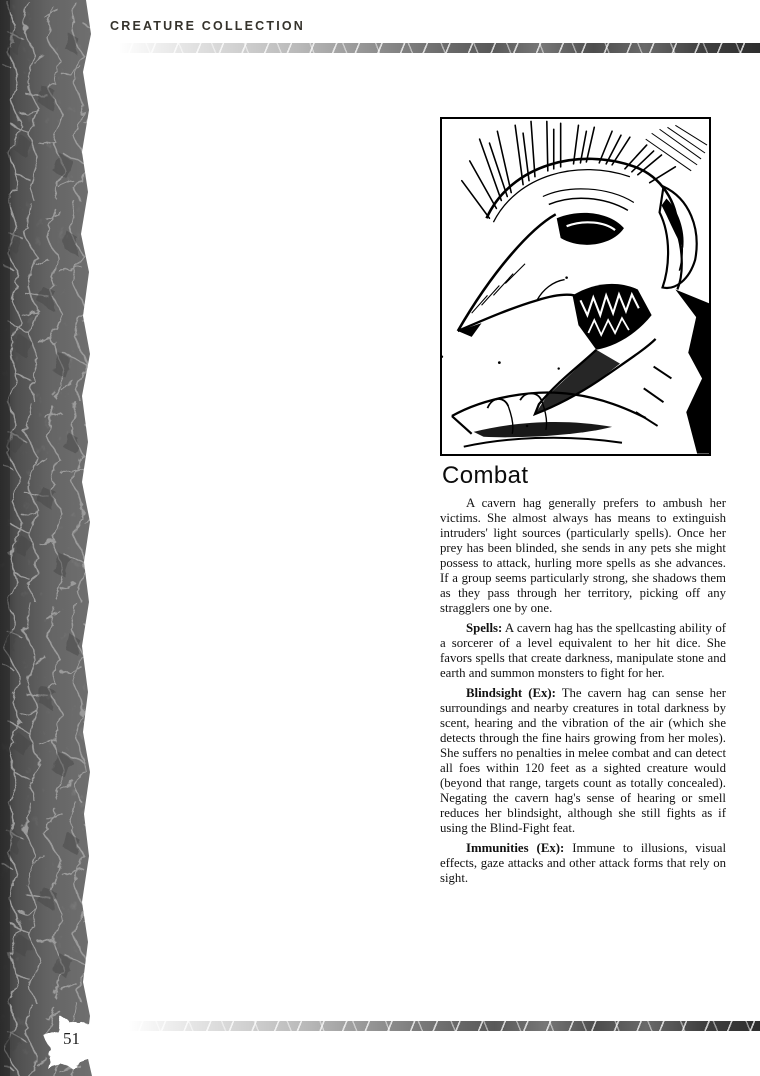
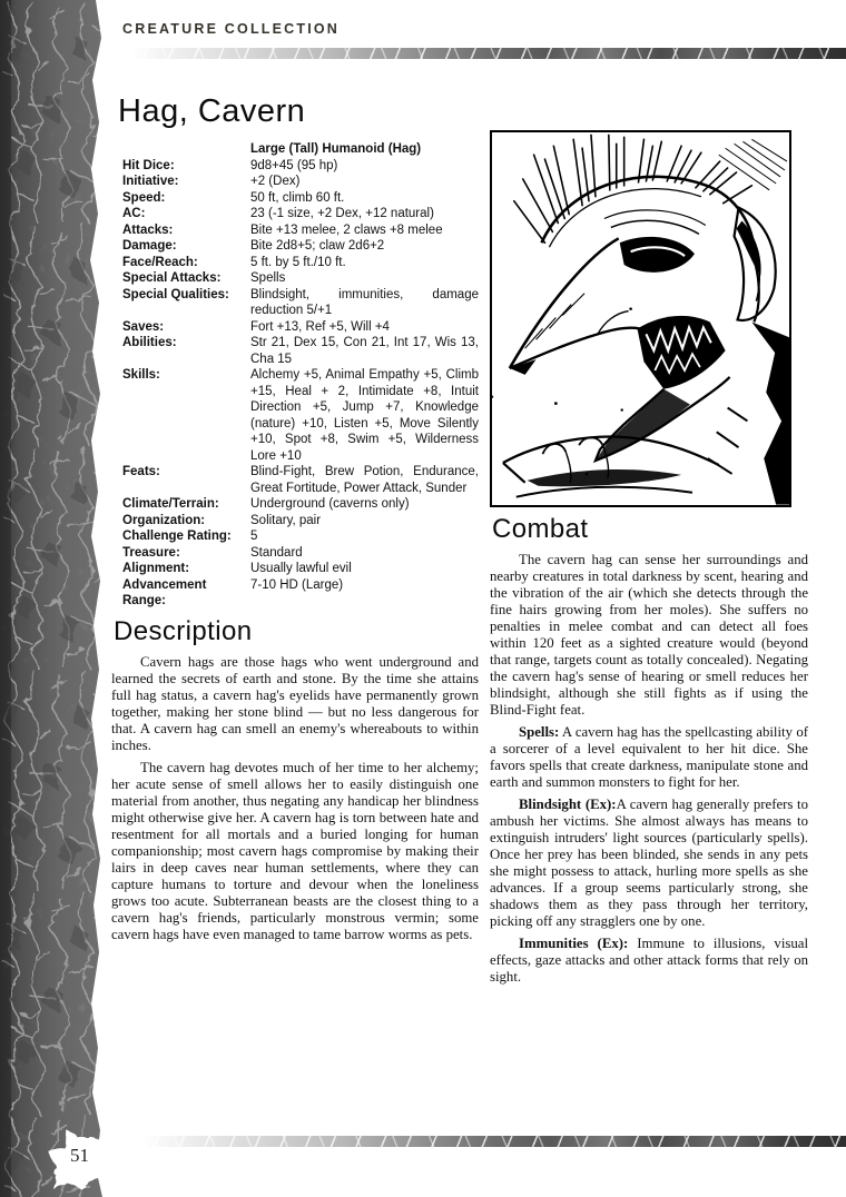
  51
  CREATURE COLLECTION
+ Hag, Cavern
+ Large (Tall) Humanoid (Hag)
+ Hit Dice:
+ 9d8+45 (95 hp)
+ Initiative:
+ +2 (Dex)
+ Speed:
+ 50 ft, climb 60 ft.
+ AC:
+ 23 (-1 size, +2 Dex, +12 natural)
+ Attacks:
+ Bite +13 melee, 2 claws +8 melee
+ Damage:
+ Bite 2d8+5; claw 2d6+2
+ Face/Reach:
+ 5 ft. by 5 ft./10 ft.
+ Special Attacks:
+ Spells
+ Special Qualities:
+ Blindsight, immunities, damage reduction 5/+1
+ Saves:
+ Fort +13, Ref +5, Will +4
+ Abilities:
+ Str 21, Dex 15, Con 21, Int 17, Wis 13, Cha 15
+ Skills:
+ Alchemy +5, Animal Empathy +5, Climb +15, Heal + 2, Intimidate +8, Intuit Direction +5, Jump +7, Knowledge (nature) +10, Listen +5, Move Silently +10, Spot +8, Swim +5, Wilderness Lore +10
+ Feats:
+ Blind-Fight, Brew Potion, Endurance, Great Fortitude, Power Attack, Sunder
+ Climate/Terrain:
+ Underground (caverns only)
+ Organization:
+ Solitary, pair
+ Challenge Rating:
+ 5
+ Treasure:
+ Standard
+ Alignment:
+ Usually lawful evil
+ Advancement Range:
+ 7-10 HD (Large)
+ Description
+ Cavern hags are those hags who went underground and learned the secrets of earth and stone. By the time she attains full hag status, a cavern hag's eyelids have permanently grown together, making her stone blind — but no less dangerous for that. A cavern hag can smell an enemy's whereabouts to within inches.
+ The cavern hag devotes much of her time to her alchemy; her acute sense of smell allows her to easily distinguish one material from another, thus negating any handicap her blindness might otherwise give her. A cavern hag is torn between hate and resentment for all mortals and a buried longing for human companionship; most cavern hags compromise by making their lairs in deep caves near human settlements, where they can capture humans to torture and devour when the loneliness grows too acute. Subterranean beasts are the closest thing to a cavern hag's friends, particularly monstrous vermin; some cavern hags have even managed to tame barrow worms as pets.
  Combat
- A cavern hag generally prefers to ambush her victims. She almost always has means to extinguish intruders' light sources (particularly spells). Once her prey has been blinded, she sends in any pets she might possess to attack, hurling more spells as she advances. If a group seems particularly strong, she shadows them as they pass through her territory, picking off any stragglers one by one.
+ The cavern hag can sense her surroundings and nearby creatures in total darkness by scent, hearing and the vibration of the air (which she detects through the fine hairs growing from her moles). She suffers no penalties in melee combat and can detect all foes within 120 feet as a sighted creature would (beyond that range, targets count as totally concealed). Negating the cavern hag's sense of hearing or smell reduces her blindsight, although she still fights as if using the Blind-Fight feat.
  Spells: A cavern hag has the spellcasting ability of a sorcerer of a level equivalent to her hit dice. She favors spells that create darkness, manipulate stone and earth and summon monsters to fight for her.
- Blindsight (Ex): The cavern hag can sense her surroundings and nearby creatures in total darkness by scent, hearing and the vibration of the air (which she detects through the fine hairs growing from her moles). She suffers no penalties in melee combat and can detect all foes within 120 feet as a sighted creature would (beyond that range, targets count as totally concealed). Negating the cavern hag's sense of hearing or smell reduces her blindsight, although she still fights as if using the Blind-Fight feat.
+ Blindsight (Ex):A cavern hag generally prefers to ambush her victims. She almost always has means to extinguish intruders' light sources (particularly spells). Once her prey has been blinded, she sends in any pets she might possess to attack, hurling more spells as she advances. If a group seems particularly strong, she shadows them as they pass through her territory, picking off any stragglers one by one.
  Immunities (Ex): Immune to illusions, visual effects, gaze attacks and other attack forms that rely on sight.
